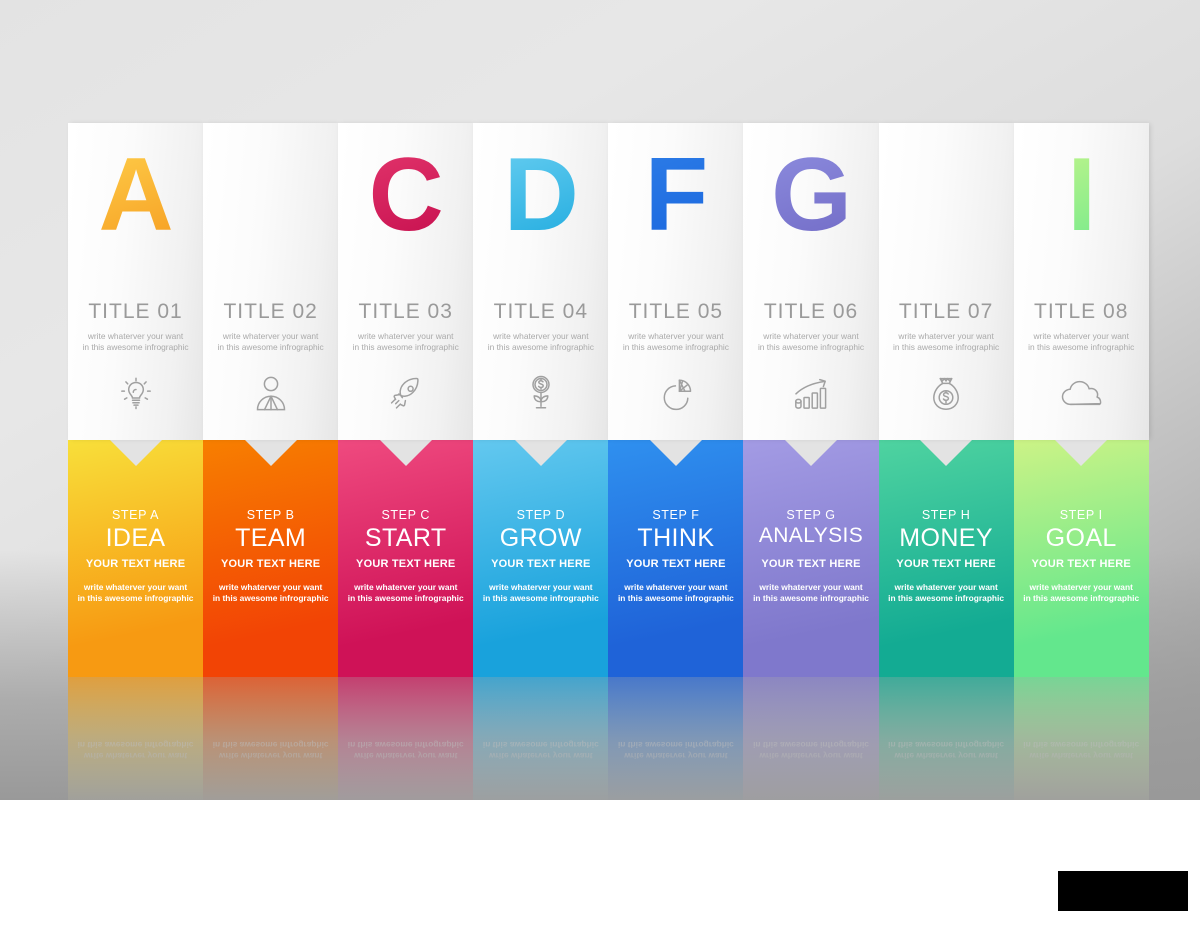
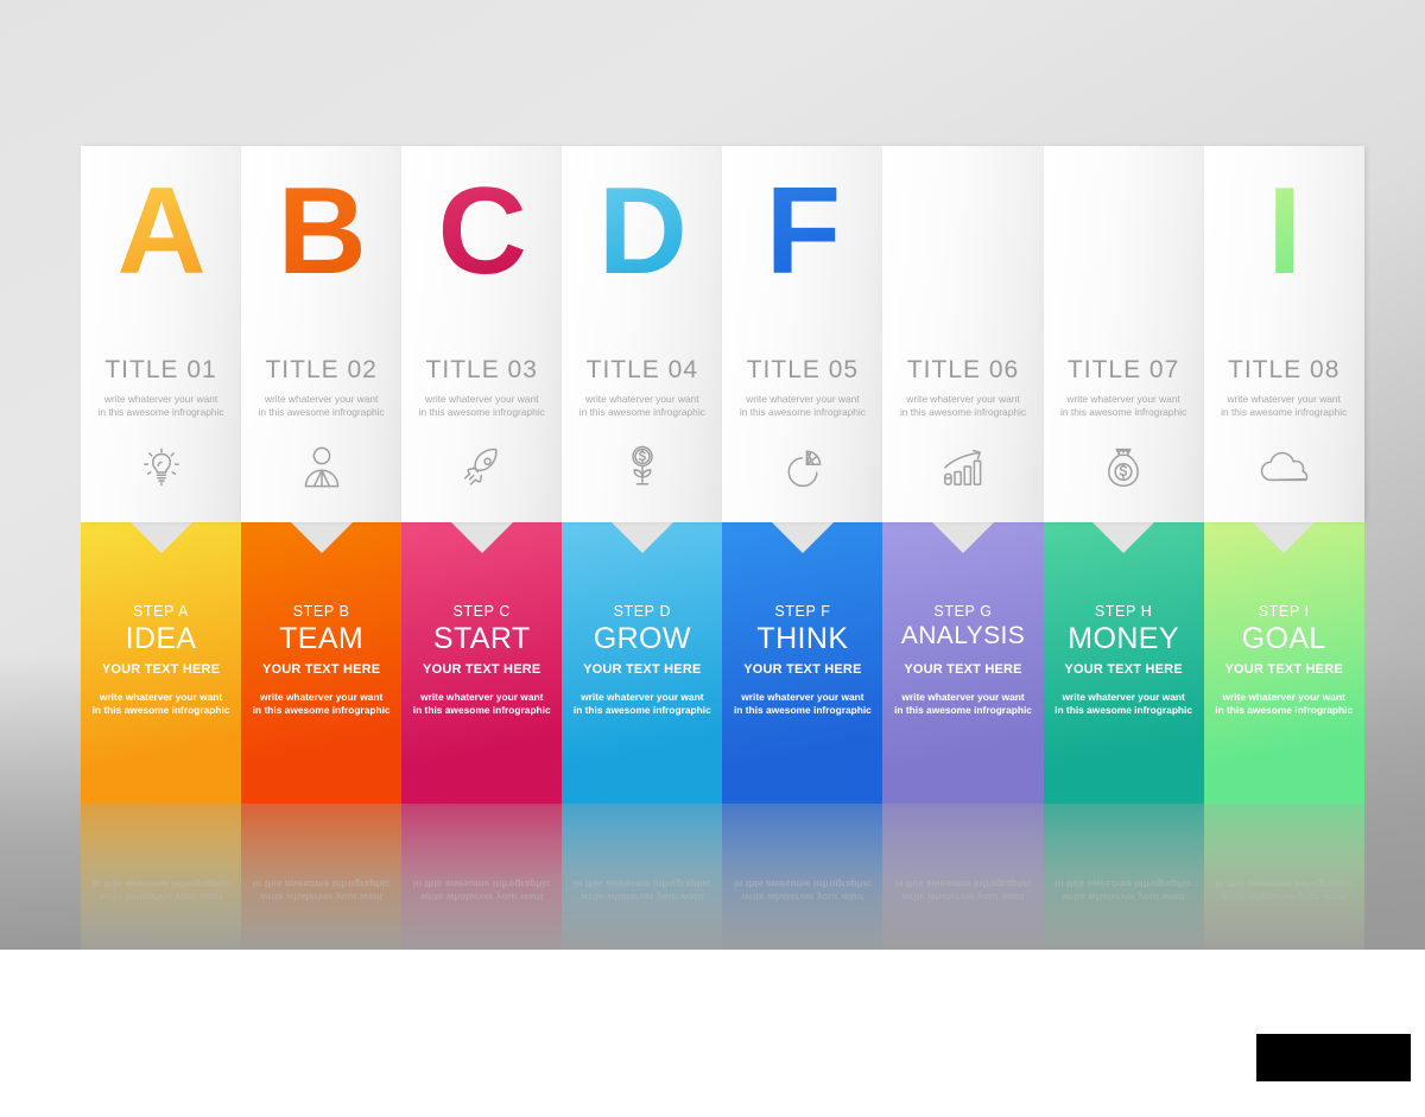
  A
  TITLE 01
  write whaterver your want
  in this awesome infrographic
  STEP A
  IDEA
  YOUR TEXT HERE
  write whaterver your want
  in this awesome infrographic
+ B
  TITLE 02
  write whaterver your want
  in this awesome infrographic
  STEP B
  TEAM
  YOUR TEXT HERE
  write whaterver your want
  in this awesome infrographic
  C
  TITLE 03
  write whaterver your want
  in this awesome infrographic
  STEP C
  START
  YOUR TEXT HERE
  write whaterver your want
  in this awesome infrographic
  D
  TITLE 04
  write whaterver your want
  in this awesome infrographic
  STEP D
  GROW
  YOUR TEXT HERE
  write whaterver your want
  in this awesome infrographic
  F
  TITLE 05
  write whaterver your want
  in this awesome infrographic
  STEP F
  THINK
  YOUR TEXT HERE
  write whaterver your want
  in this awesome infrographic
- G
  TITLE 06
  write whaterver your want
  in this awesome infrographic
  STEP G
  ANALYSIS
  YOUR TEXT HERE
  write whaterver your want
  in this awesome infrographic
  TITLE 07
  write whaterver your want
  in this awesome infrographic
  STEP H
  MONEY
  YOUR TEXT HERE
  write whaterver your want
  in this awesome infrographic
  I
  TITLE 08
  write whaterver your want
  in this awesome infrographic
  STEP I
  GOAL
  YOUR TEXT HERE
  write whaterver your want
  in this awesome infrographic
